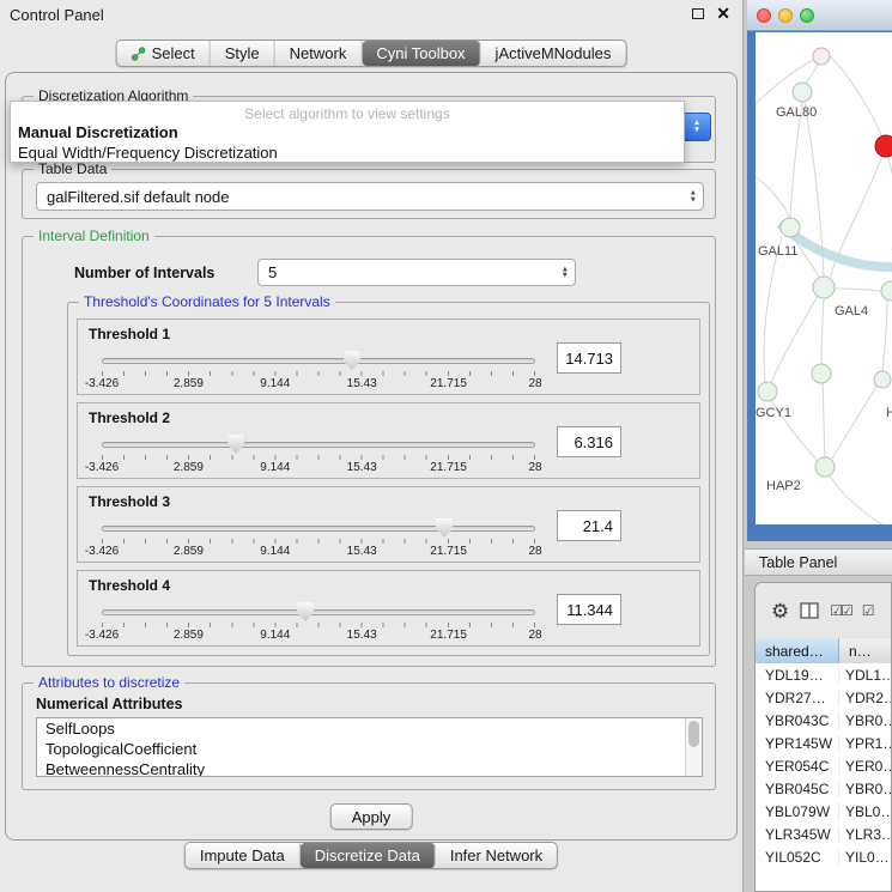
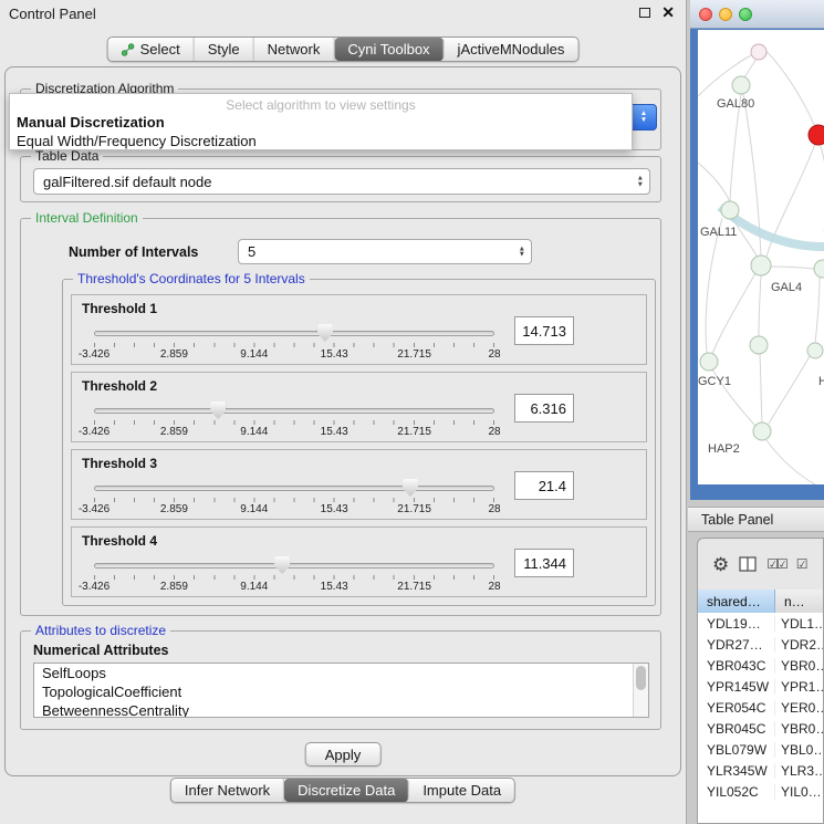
  Control Panel
  ✕
  Select
  Style
  Network
  Cyni Toolbox
  jActiveMNodules
  Discretization Algorithm
  Select algorithm to view settings
  Manual Discretization
  Equal Width/Frequency Discretization
  Table Data
  galFiltered.sif default node
  Interval Definition
  Number of Intervals
  5
  Threshold's Coordinates for 5 Intervals
  Threshold 1
  -3.426
  2.859
  9.144
  15.43
  21.715
  28
  14.713
  Threshold 2
  -3.426
  2.859
  9.144
  15.43
  21.715
  28
  6.316
  Threshold 3
  -3.426
  2.859
  9.144
  15.43
  21.715
  28
  21.4
  Threshold 4
  -3.426
  2.859
  9.144
  15.43
  21.715
  28
  11.344
  Attributes to discretize
  Numerical Attributes
  SelfLoops
  TopologicalCoefficient
  BetweennessCentrality
  Apply
- Impute Data
+ Infer Network
  Discretize Data
- Infer Network
+ Impute Data
  GAL80
  GAL11
  GAL4
  GCY1
  H
  HAP2
  Table Panel
  ⚙
  ☑☑
  ☑
  shared…
  n…
  YDL19…
  YDL1…
  YDR27…
  YDR2
  YBR043C
  YBR0…
  YPR145W
  YPR1…
  YER054C
  YER0…
  YBR045C
  YBR0…
  YBL079W
  YBL0…
  YLR345W
  YLR3…
  YIL052C
  YIL0…
